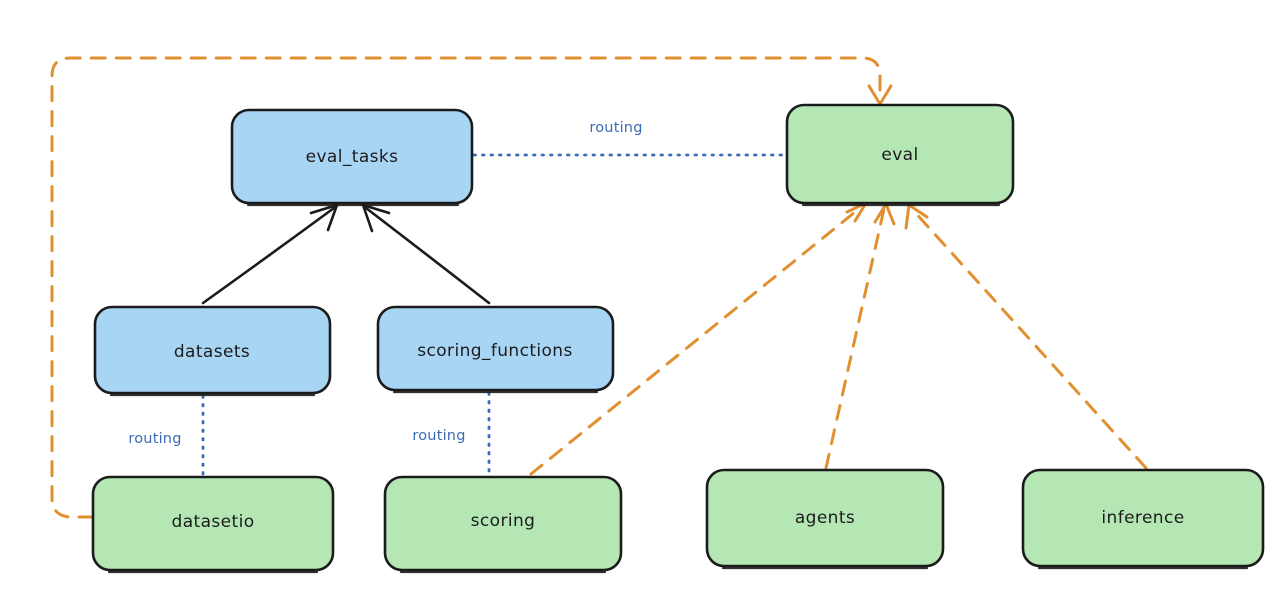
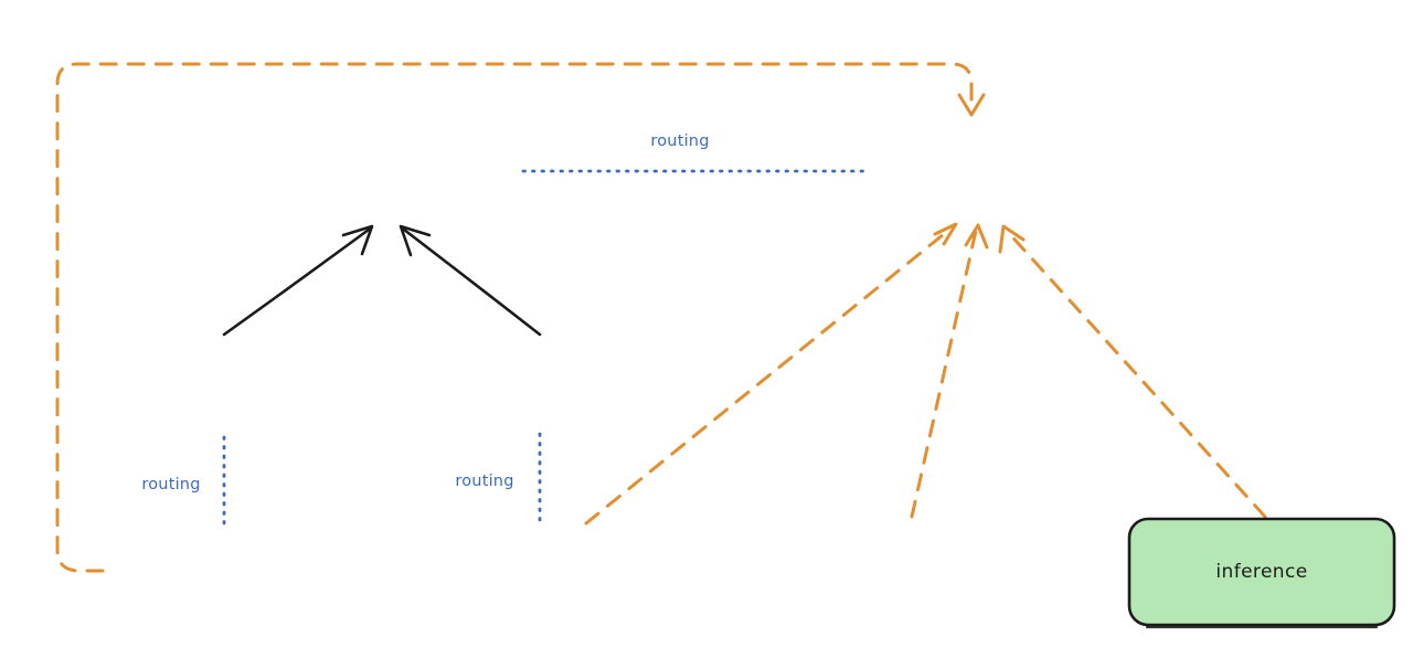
- eval_tasks
- eval
- datasets
- scoring_functions
- datasetio
- scoring
- agents
  inference
  routing
  routing
  routing
